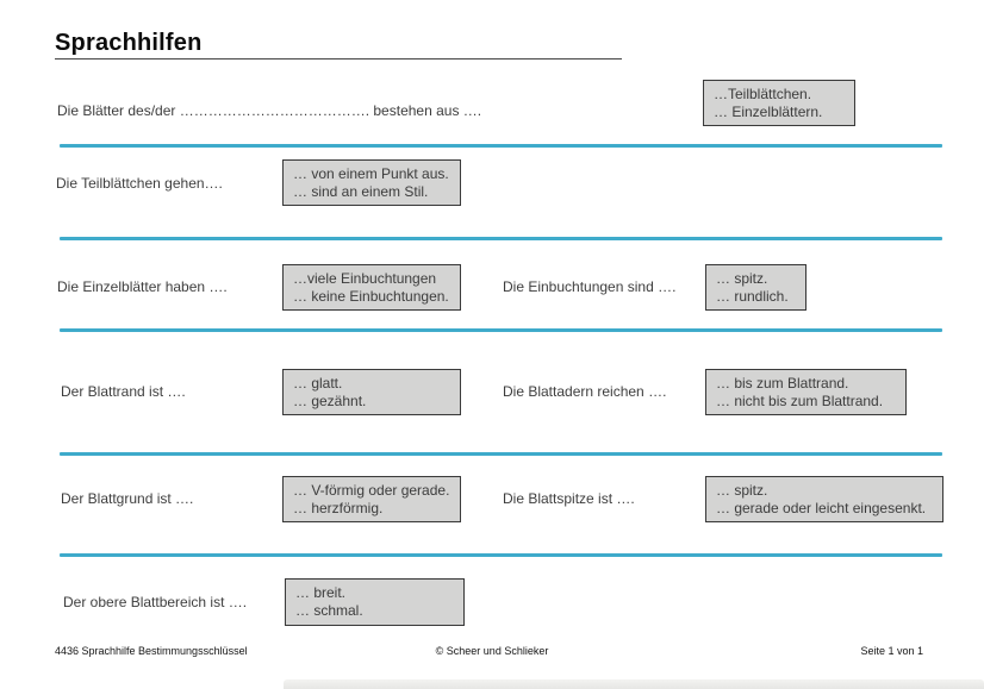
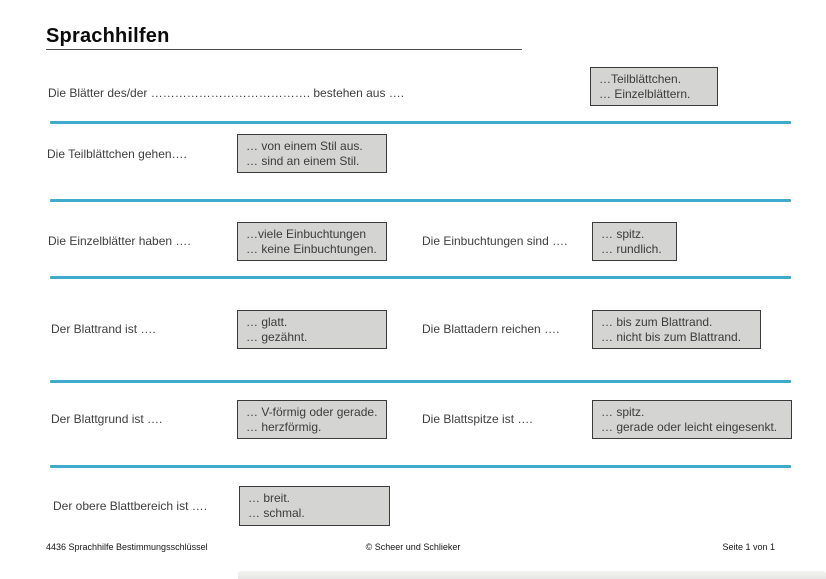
  Sprachhilfen
  Die Blätter des/der …………………………………. bestehen aus ….
  …Teilblättchen.
  … Einzelblättern.
  Die Teilblättchen gehen….
- … von einem Punkt aus.
+ … von einem Stil aus.
  … sind an einem Stil.
  Die Einzelblätter haben ….
  …viele Einbuchtungen
  … keine Einbuchtungen.
  Die Einbuchtungen sind ….
  … spitz.
  … rundlich.
  Der Blattrand ist ….
  … glatt.
  … gezähnt.
  Die Blattadern reichen ….
  … bis zum Blattrand.
  … nicht bis zum Blattrand.
  Der Blattgrund ist ….
  … V-förmig oder gerade.
  … herzförmig.
  Die Blattspitze ist ….
  … spitz.
  … gerade oder leicht eingesenkt.
  Der obere Blattbereich ist ….
  … breit.
  … schmal.
  4436 Sprachhilfe Bestimmungsschlüssel
  © Scheer und Schlieker
  Seite 1 von 1
